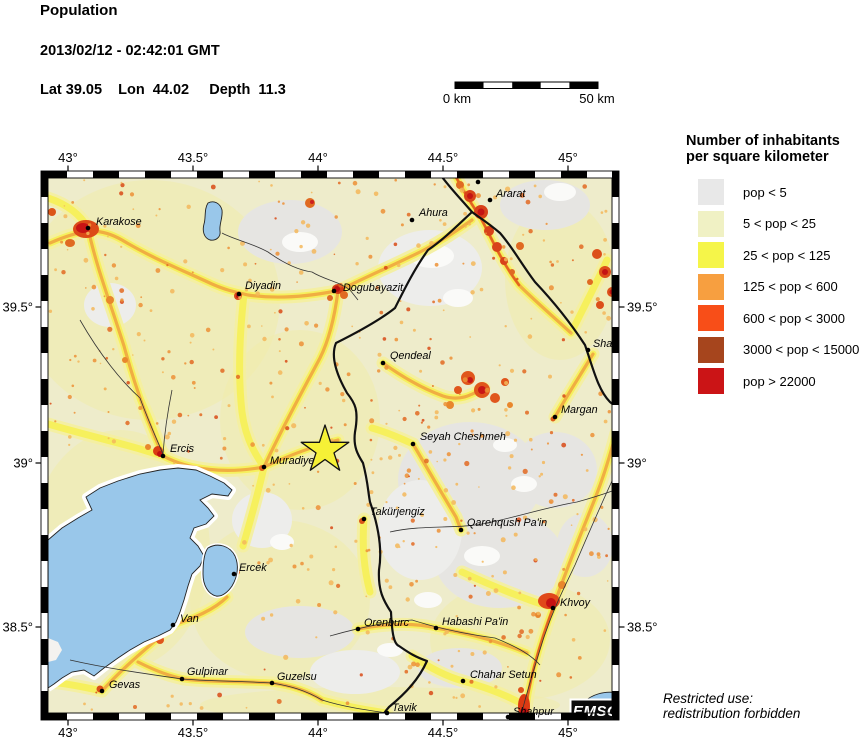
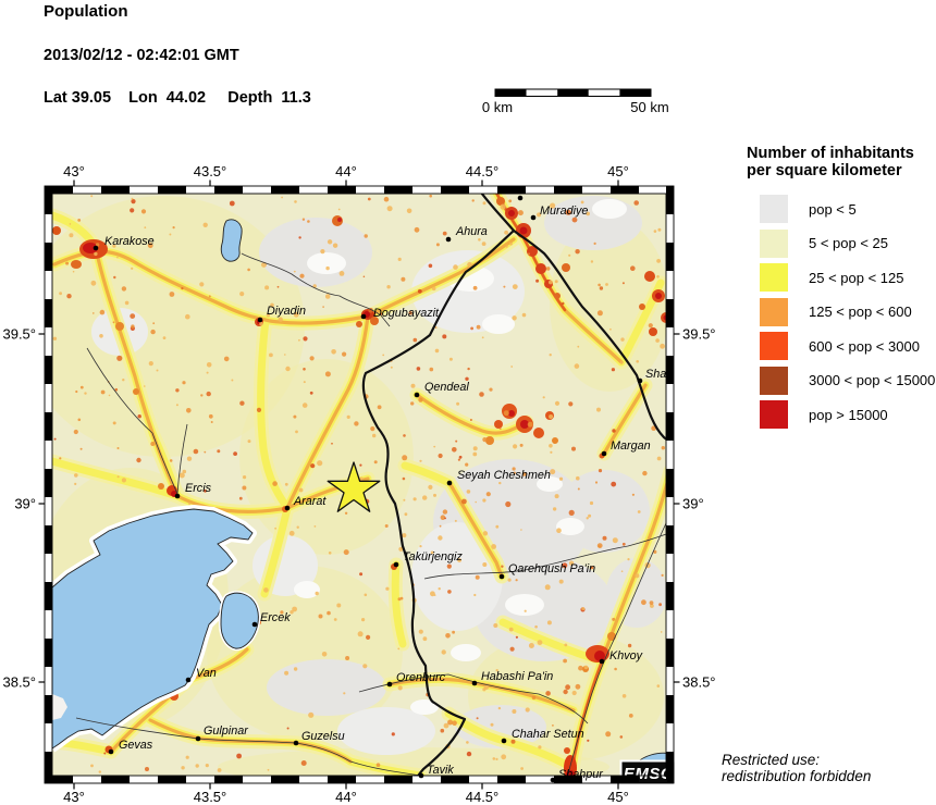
  Population
  2013/02/12 - 02:42:01 GMT
  Lat 39.05 Lon 44.02 Depth 11.3
  Karakose
  Diyadin
  Dogubayazit
  Ahura
- Ararat
+ Muradiye
  Qendeal
  Sha
  Margan
  Seyah Cheshmeh
  Ercis
- Muradiye
+ Ararat
  Takürjengiz
  Qarehqush Pa'in
  Khvoy
  Ercek
  Van
  Gevas
  Gulpinar
  Guzelsu
  Orenburc
  Habashi Pa'in
  Chahar Setun
  Tavik
  Shahpur
  EMS
  43°
  43°
  43.5°
  43.5°
  44°
  44°
  44.5°
  44.5°
  45°
  45°
  39.5°
  39.5°
  39°
  39°
  38.5°
  38.5°
  0 km
  50 km
  Number of inhabitants
  per square kilometer
  pop < 5
  5 < pop < 25
  25 < pop < 125
  125 < pop < 600
  600 < pop < 3000
  3000 < pop < 15000
- pop > 22000
+ pop > 15000
  Restricted use:
  redistribution forbidden
